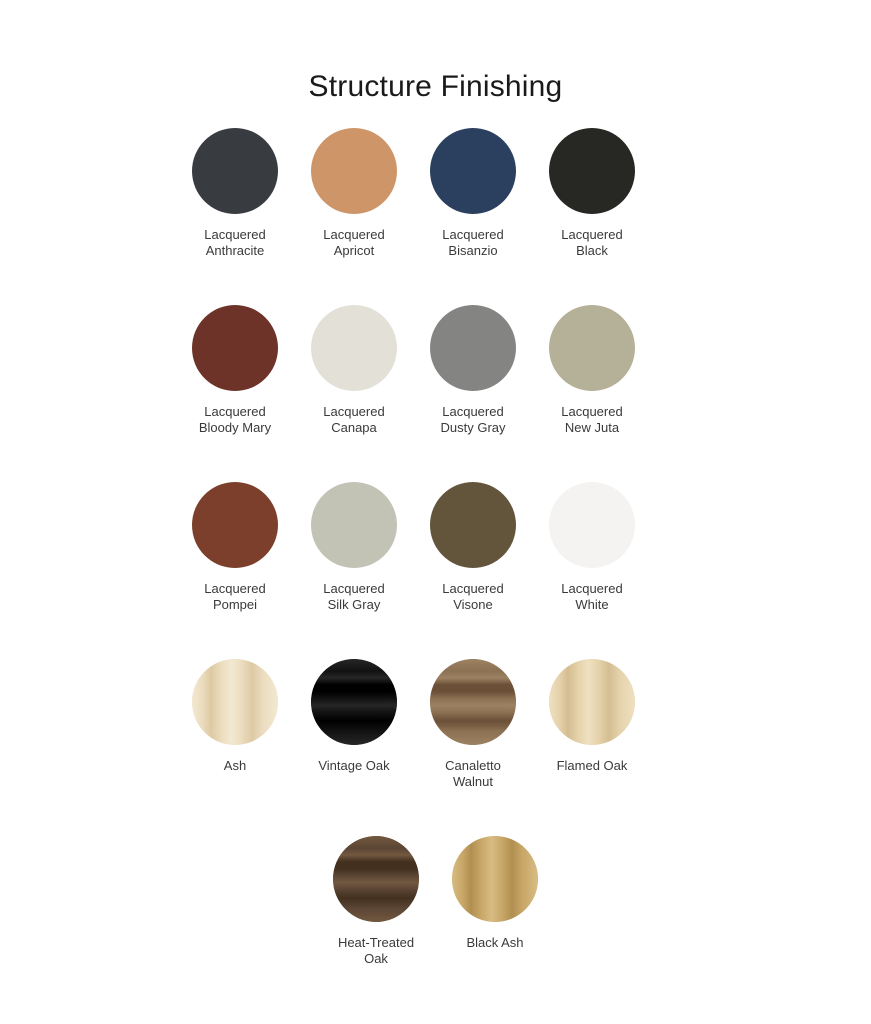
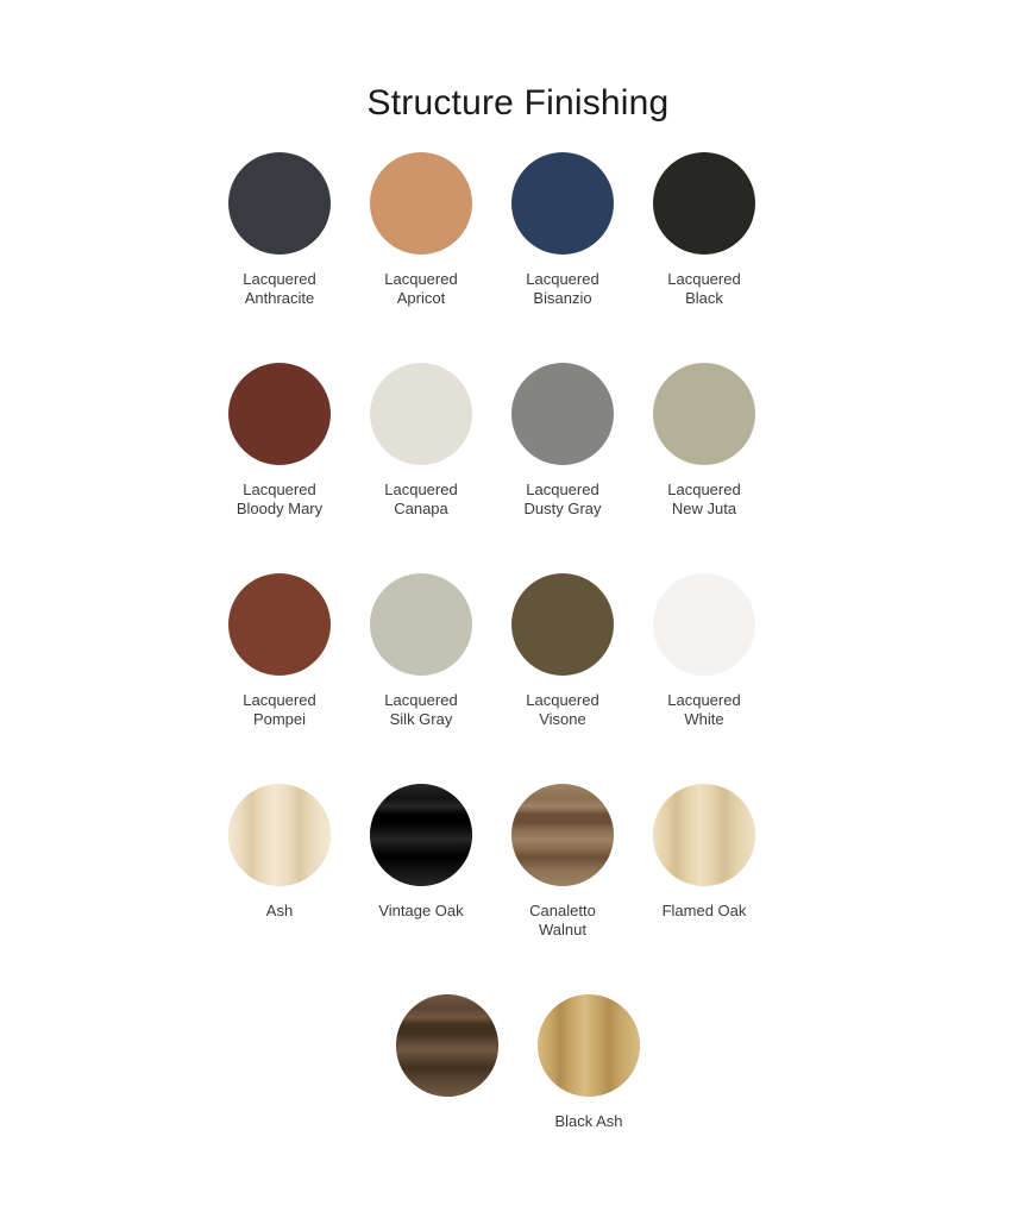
  Structure Finishing
  Lacquered
  Anthracite
  Lacquered
  Apricot
  Lacquered
  Bisanzio
  Lacquered
  Black
  Lacquered
  Bloody Mary
  Lacquered
  Canapa
  Lacquered
  Dusty Gray
  Lacquered
  New Juta
  Lacquered
  Pompei
  Lacquered
  Silk Gray
  Lacquered
  Visone
  Lacquered
  White
  Ash
  Vintage Oak
  Canaletto
  Walnut
  Flamed Oak
- Heat-Treated
- Oak
  Black Ash
